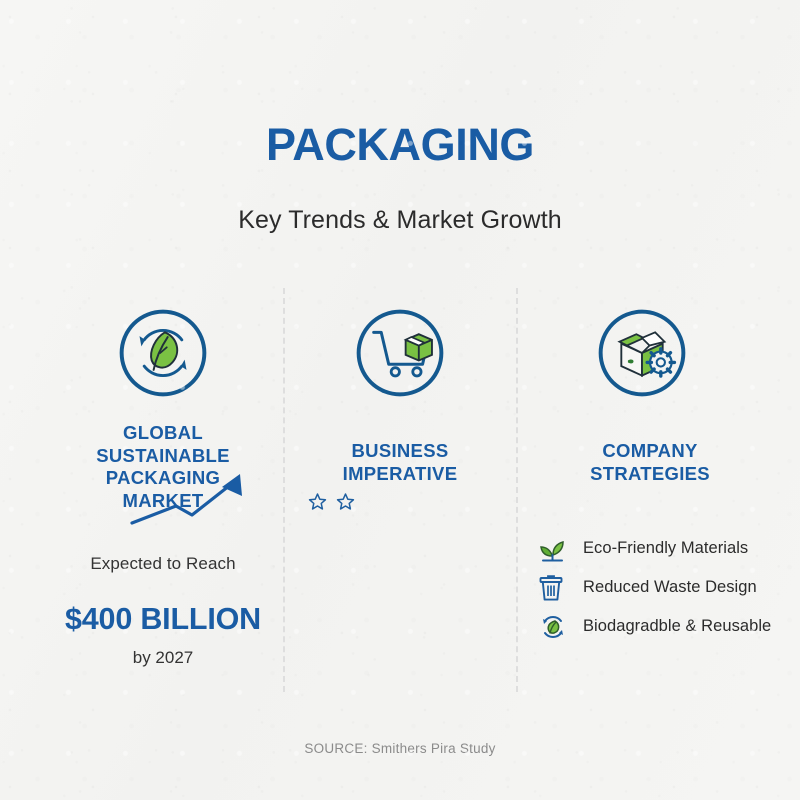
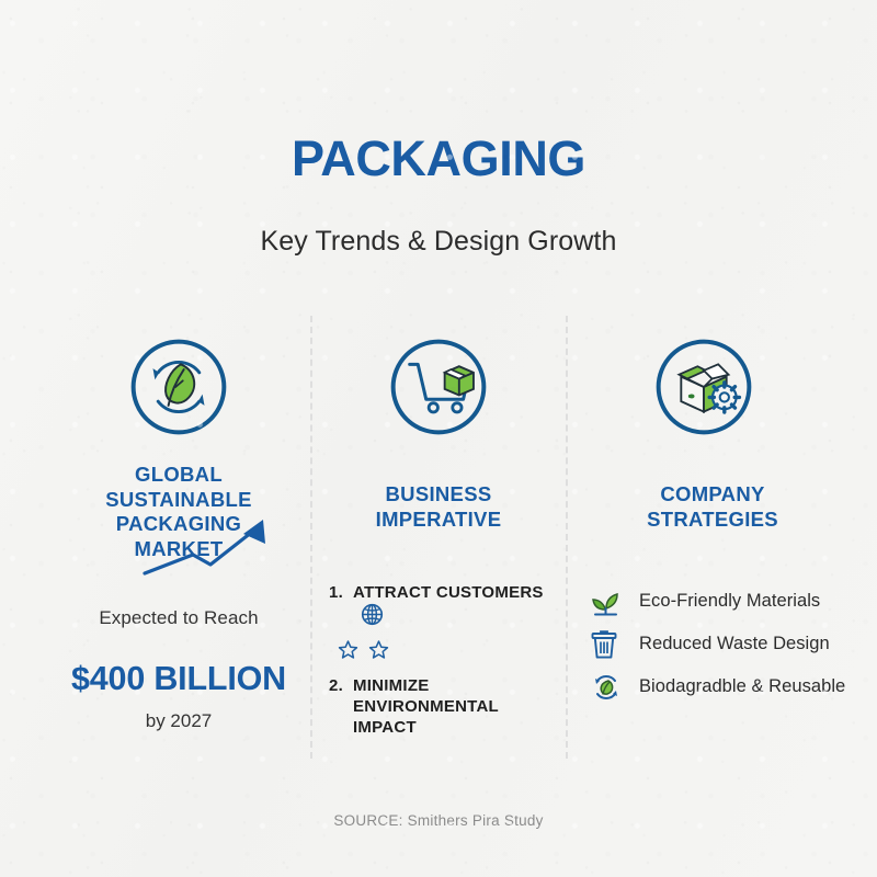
  PACKAGING
- Key Trends & Market Growth
+ Key Trends & Design Growth
  GLOBAL
  SUSTAINABLE
  PACKAGING
  MARKET
  Expected to Reach
  $400 BILLION
  by 2027
  BUSINESS
  IMPERATIVE
+ 1.
+ ATTRACT CUSTOMERS
+ 2.
+ MINIMIZE ENVIRONMENTAL IMPACT
  COMPANY
  STRATEGIES
  Eco-Friendly Materials
  Reduced Waste Design
  Biodagradble & Reusable
  SOURCE: Smithers Pira Study
